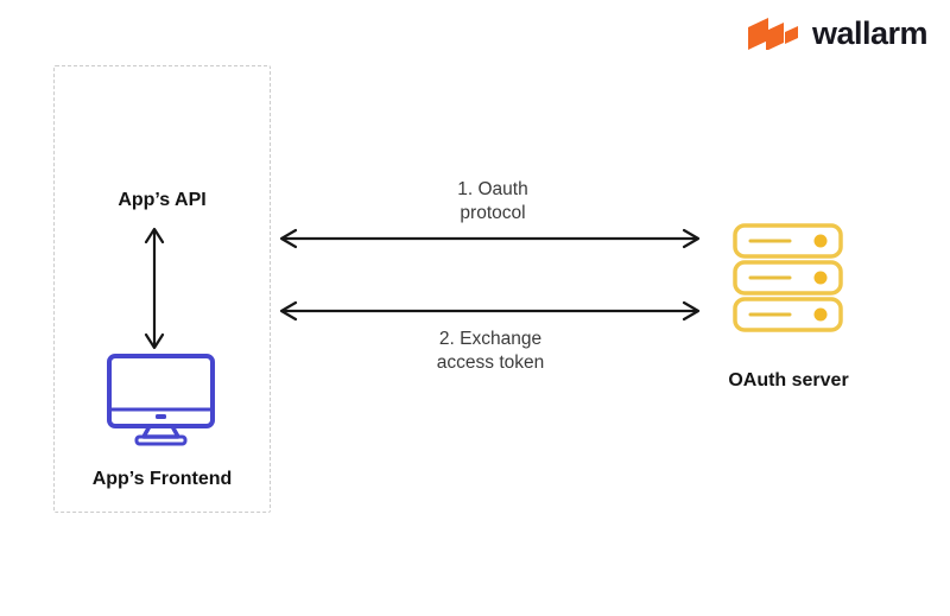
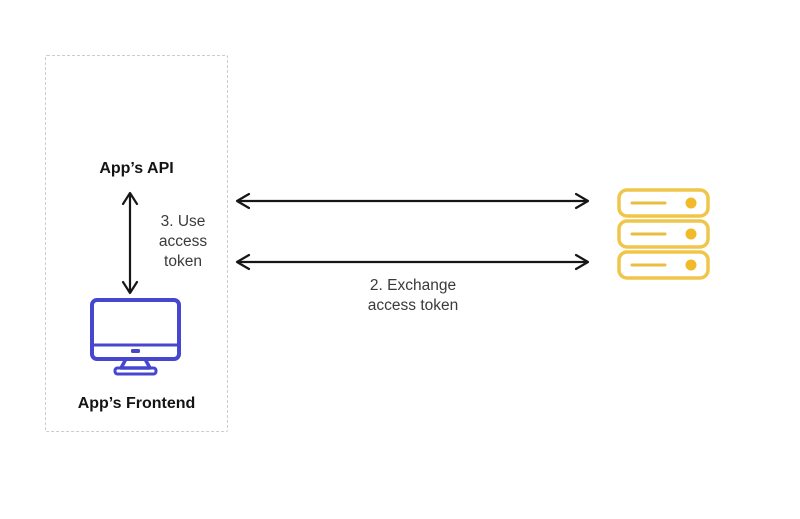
- wallarm
  App’s API
  App’s Frontend
- OAuth server
- 1. Oauth
- protocol
  2. Exchange
  access token
+ 3. Use
+ access
+ token
